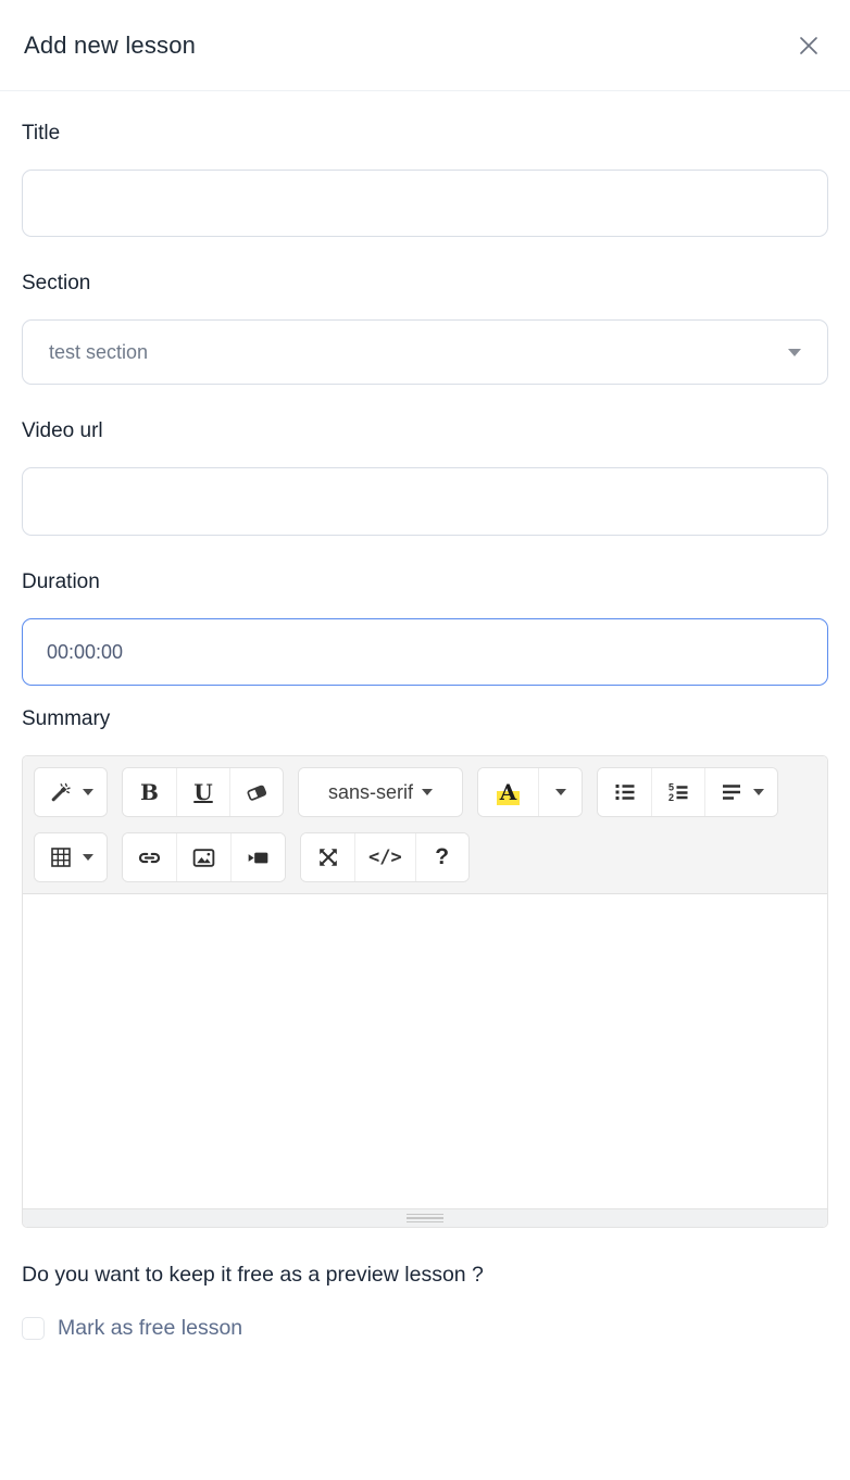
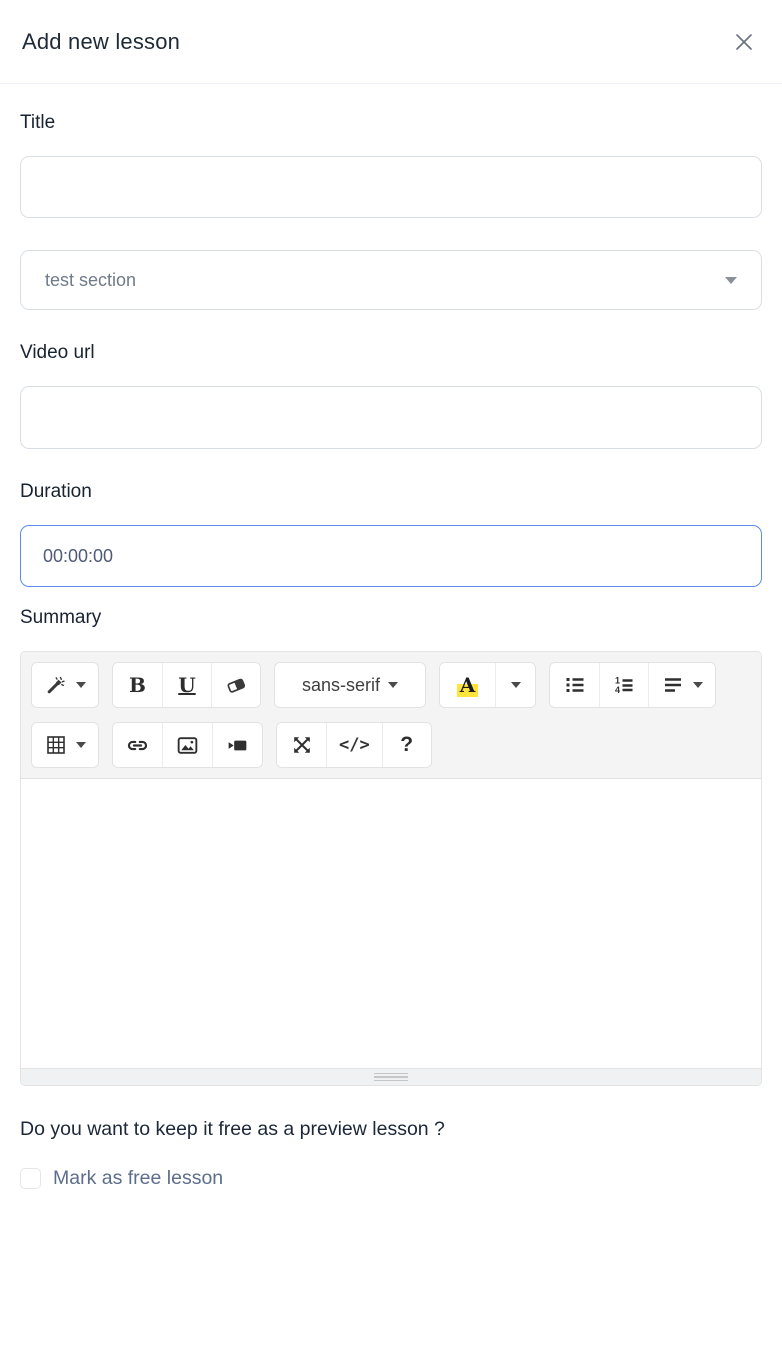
  Add new lesson
  Title
- Section
  test section
  Video url
  Duration
  00:00:00
  Summary
  B
  U
  sans-serif
  A
- 5
+ 1
- 2
+ 4
  </>
  ?
  Do you want to keep it free as a preview lesson ?
  Mark as free lesson
